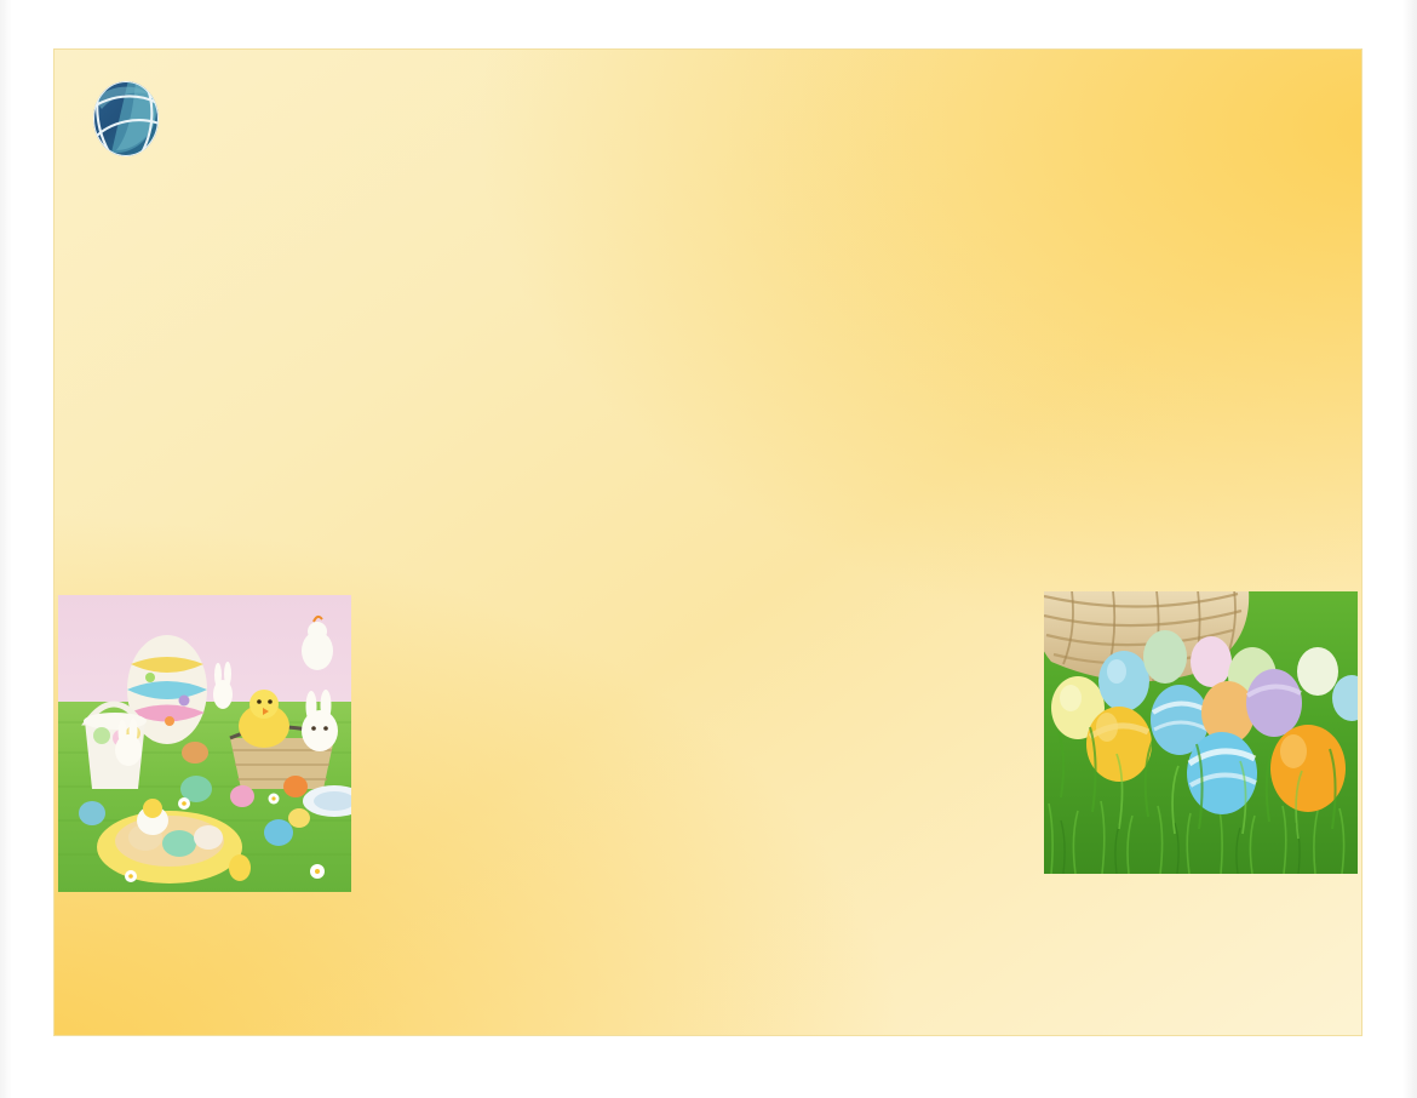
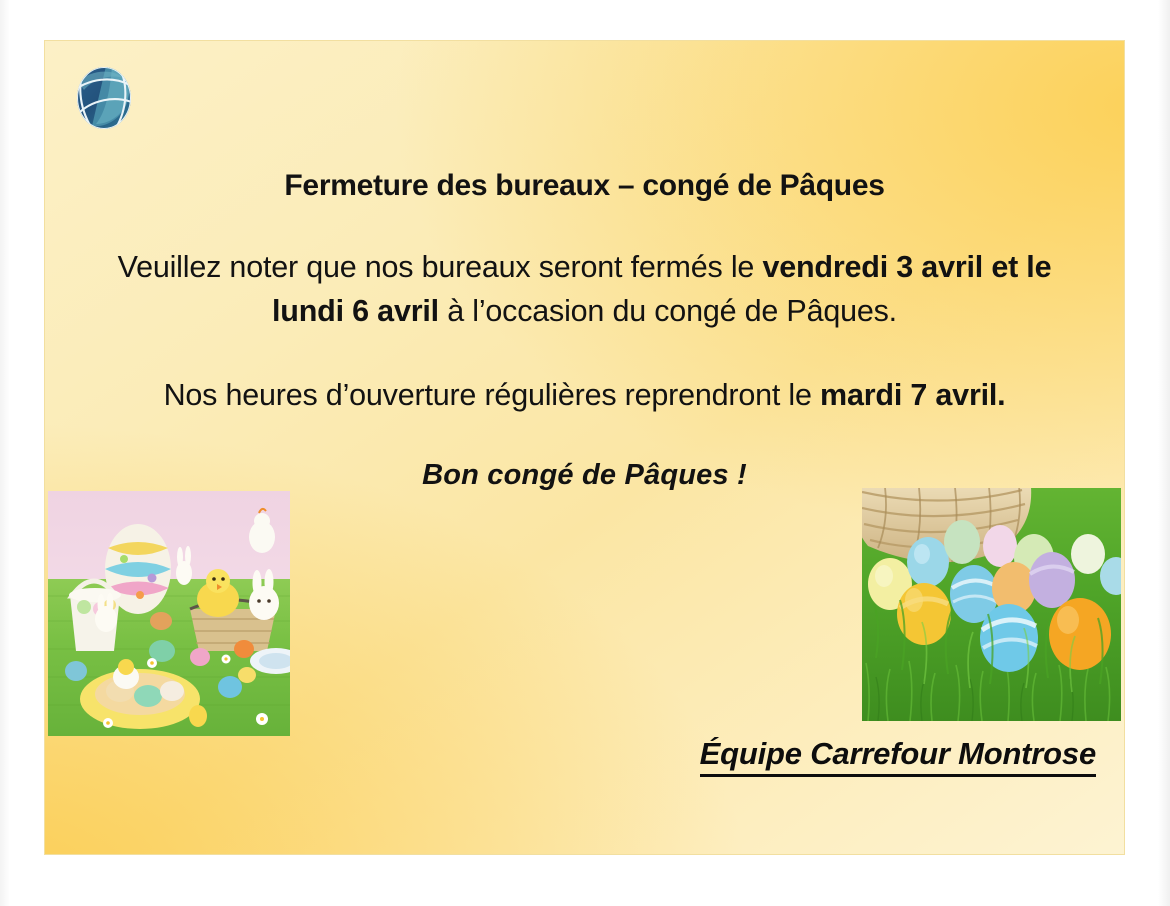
+ Fermeture des bureaux – congé de Pâques
+ Veuillez noter que nos bureaux seront fermés le vendredi 3 avril et le lundi 6 avril à l’occasion du congé de Pâques.
+ Nos heures d’ouverture régulières reprendront le mardi 7 avril.
+ Bon congé de Pâques !
+ Équipe Carrefour Montrose
